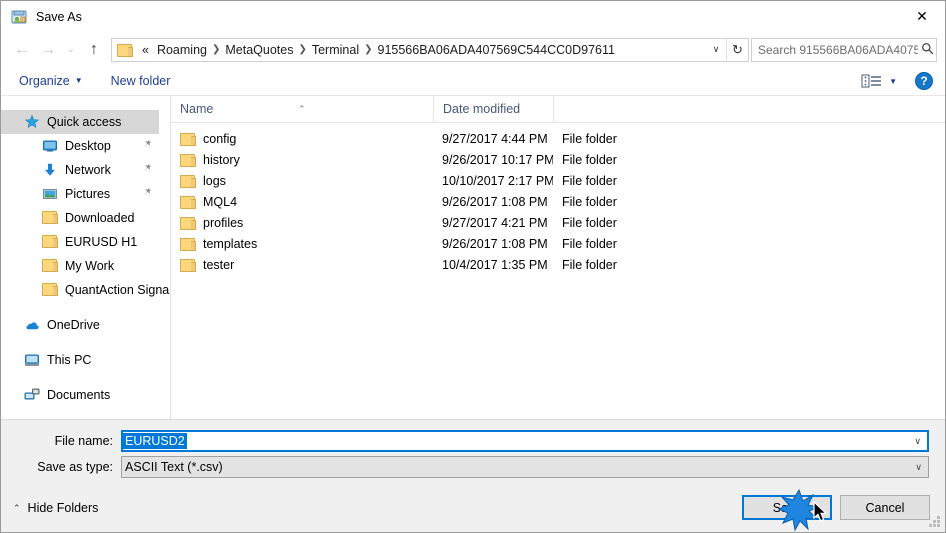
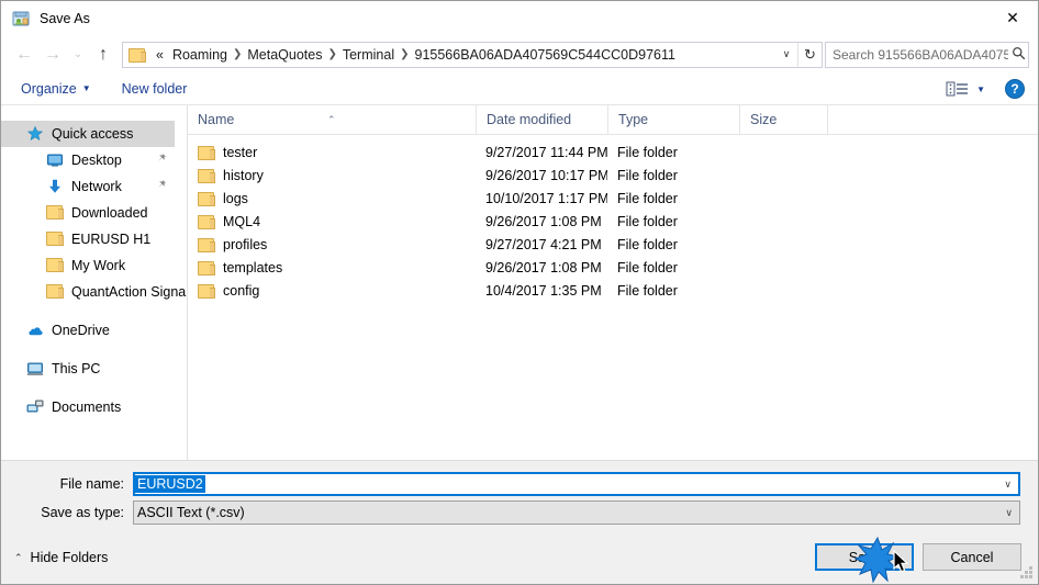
  Save As
  ✕
  ←
  →
  ⌄
  ↑
  «
  Roaming
  ❯
  MetaQuotes
  ❯
  Terminal
  ❯
  915566BA06ADA407569C544CC0D97611
  ∨
  ↻
  Search 915566BA06ADA4075
  Organize
  ▼
  New folder
  ▼
  ?
  Quick access
  Desktop
  Network
- Pictures
  Downloaded
  EURUSD H1
  My Work
  QuantAction Signa
  OneDrive
  This PC
  Documents
  Name
  ⌃
  Date modified
+ Type
+ Size
- config
+ tester
- 9/27/2017 4:44 PM
+ 9/27/2017 11:44 PM
  File folder
  history
  9/26/2017 10:17 PM
  File folder
  logs
- 10/10/2017 2:17 PM
+ 10/10/2017 1:17 PM
  File folder
  MQL4
  9/26/2017 1:08 PM
  File folder
  profiles
  9/27/2017 4:21 PM
  File folder
  templates
  9/26/2017 1:08 PM
  File folder
- tester
+ config
  10/4/2017 1:35 PM
  File folder
  File name:
  EURUSD2
  ∨
  Save as type:
  ASCII Text (*.csv)
  ∨
  ⌃
  Hide Folders
  Cancel
